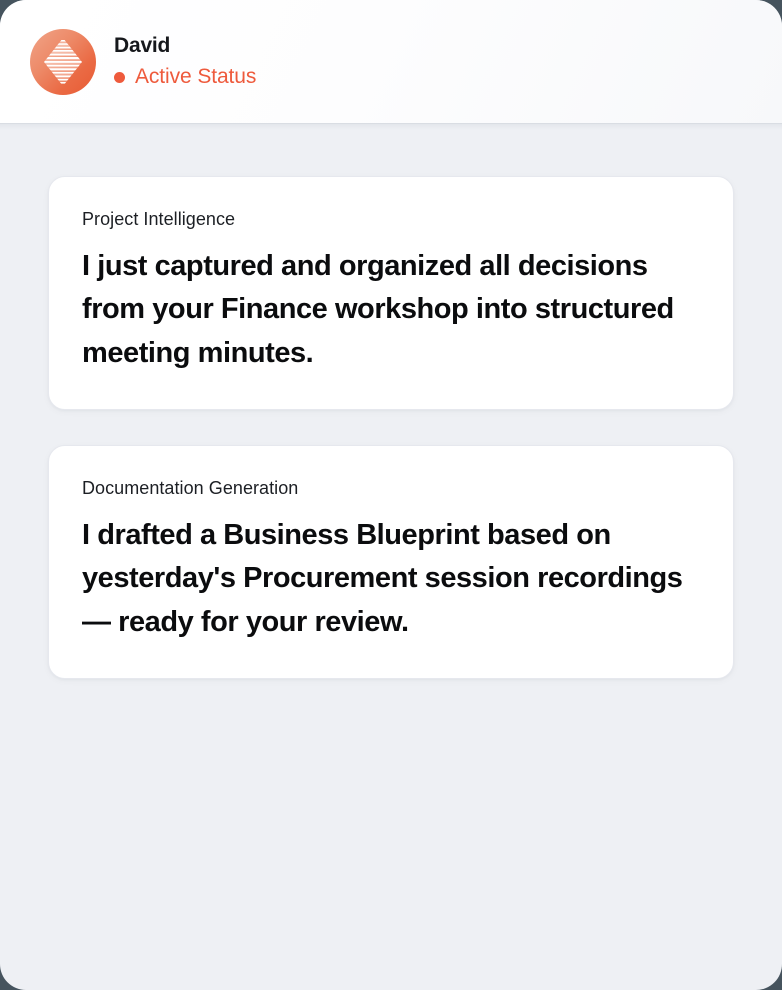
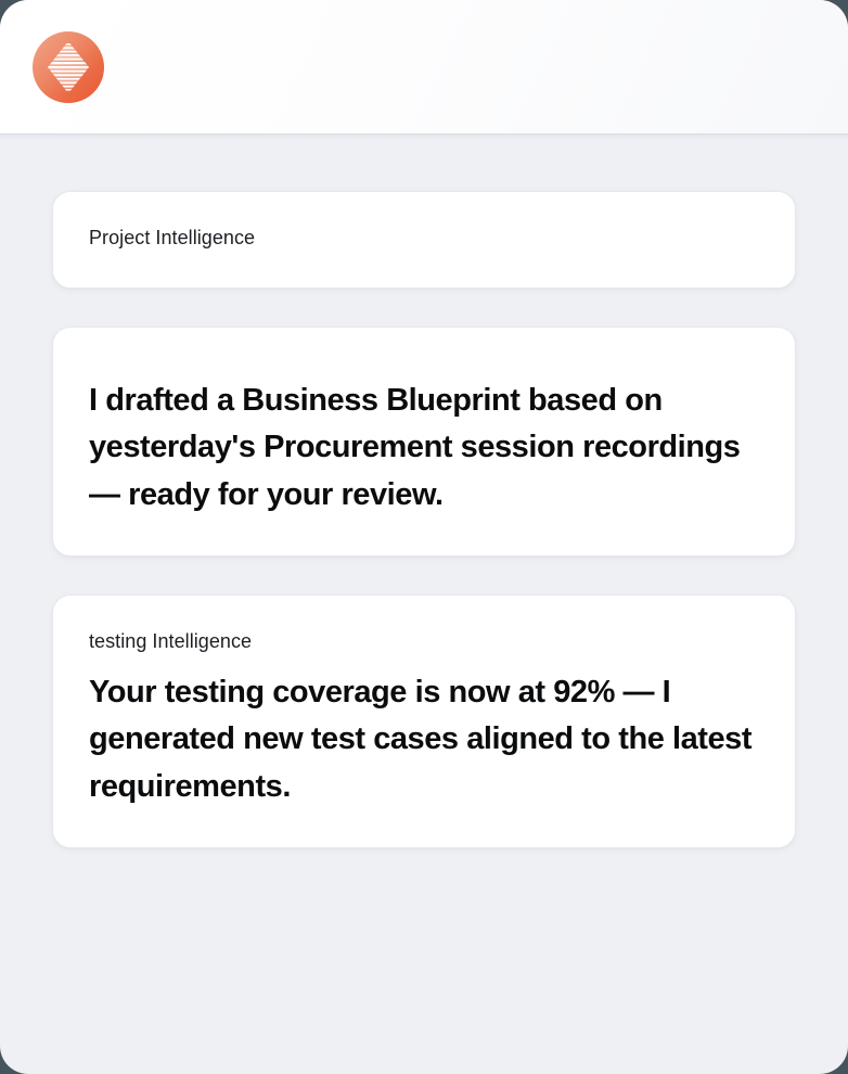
- David
- Active Status
  Project Intelligence
- I just captured and organized all decisions from your Finance workshop into structured meeting minutes.
- Documentation Generation
  I drafted a Business Blueprint based on yesterday's Procurement session recordings — ready for your review.
+ testing Intelligence
+ Your testing coverage is now at 92% — I generated new test cases aligned to the latest requirements.
